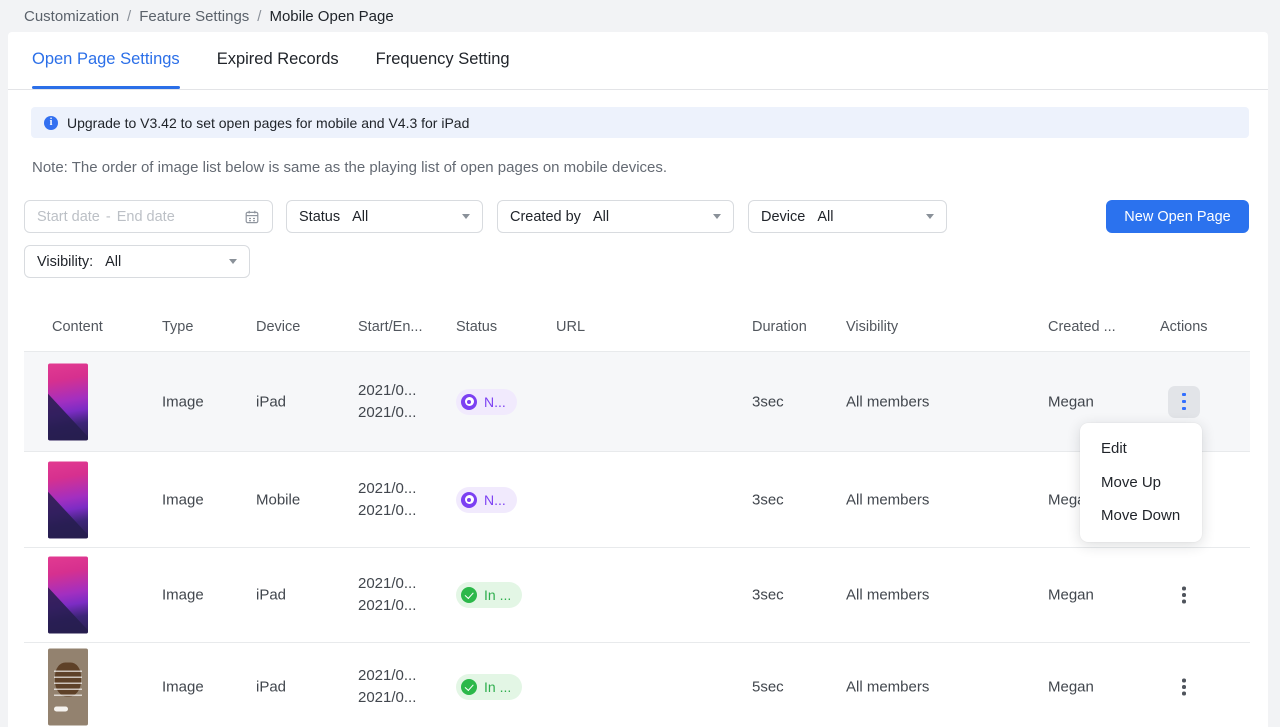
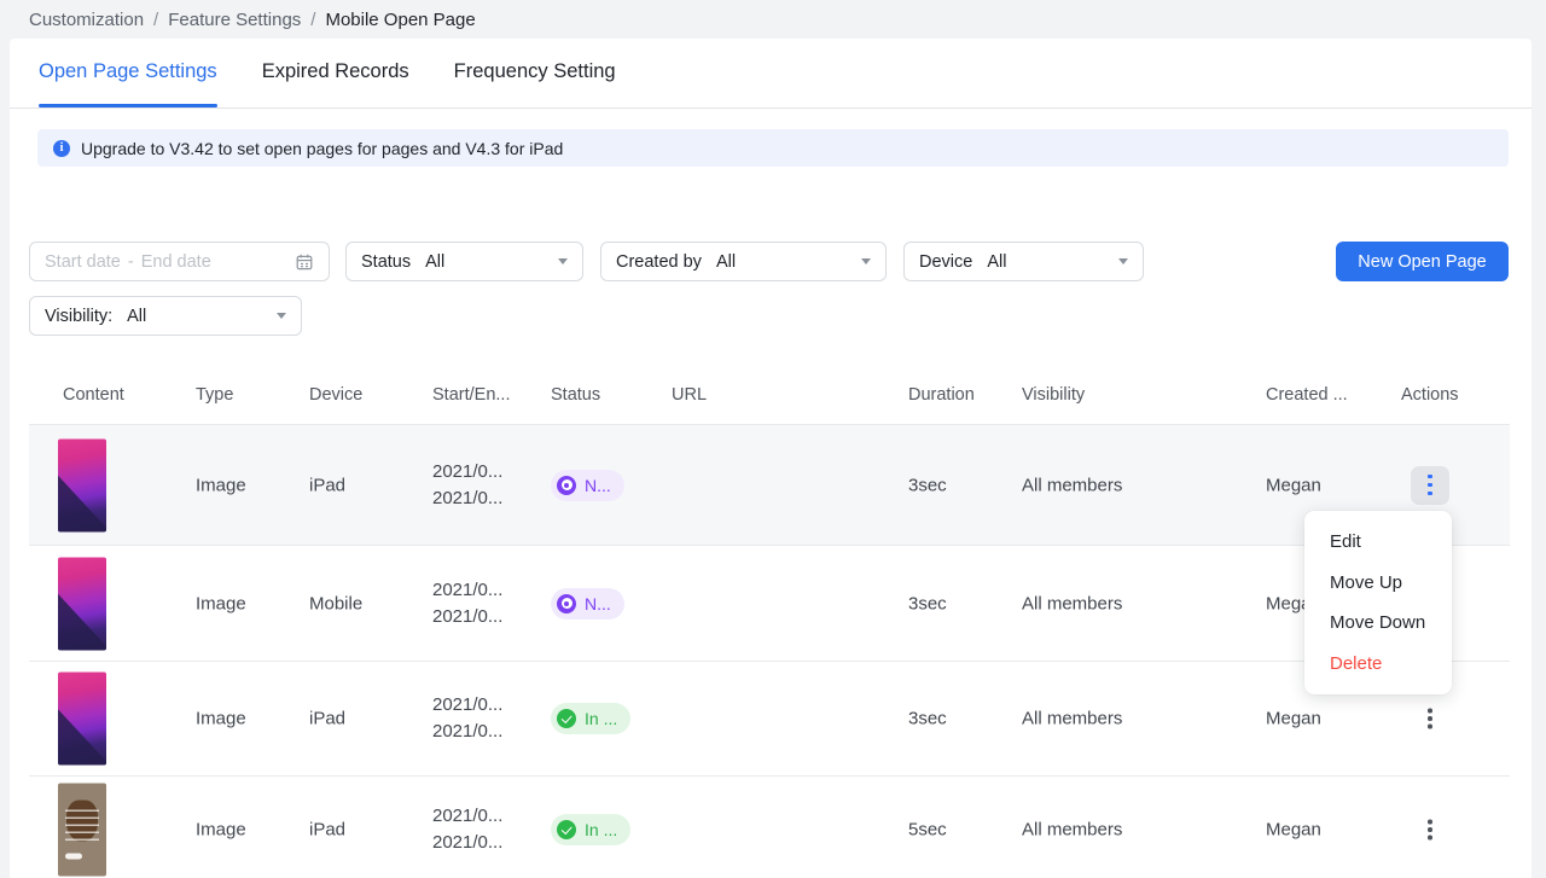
  Customization
  /
  Feature Settings
  /
  Mobile Open Page
  Open Page Settings
  Expired Records
  Frequency Setting
  i
- Upgrade to V3.42 to set open pages for mobile and V4.3 for iPad
+ Upgrade to V3.42 to set open pages for pages and V4.3 for iPad
- Note: The order of image list below is same as the playing list of open pages on mobile devices.
  Start date
  -
  End date
  Status
  All
  Created by
  All
  Device
  All
  New Open Page
  Visibility:
  All
  Content
  Type
  Device
  Start/En...
  Status
  URL
  Duration
  Visibility
  Created ...
  Actions
  Image
  iPad
  2021/0...
  2021/0...
  N...
  3sec
  All members
  Megan
  Image
  Mobile
  2021/0...
  2021/0...
  N...
  3sec
  All members
  Image
  iPad
  2021/0...
  2021/0...
  In ...
  3sec
  All members
  Megan
  Image
  iPad
  2021/0...
  2021/0...
  In ...
  5sec
  All members
  Megan
  Edit
  Move Up
  Move Down
+ Delete
